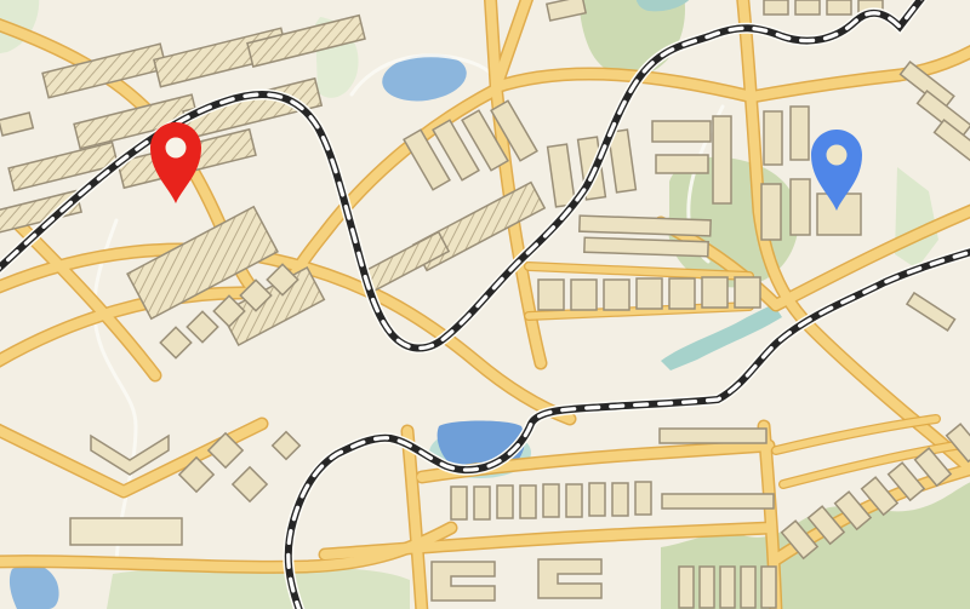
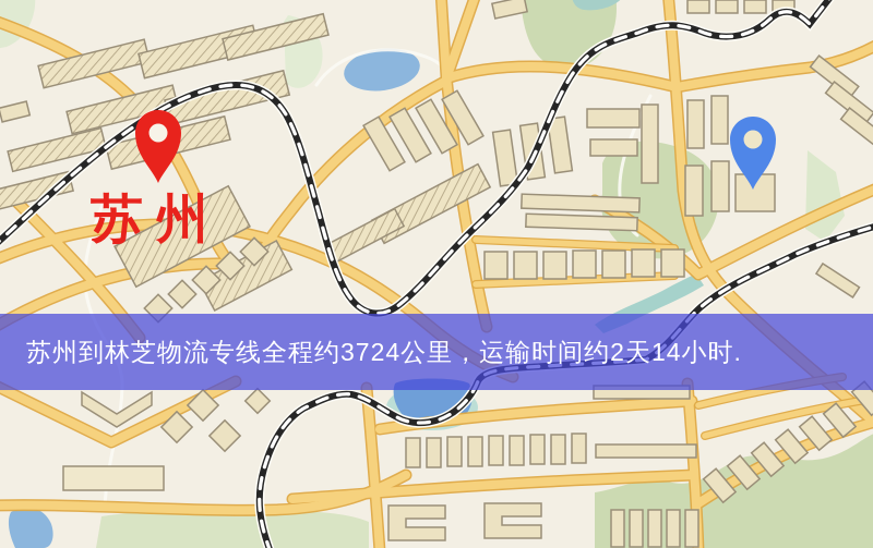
+ 苏州
+ 苏州到林芝物流专线全程约3724公里，运输时间约2天14小时.
